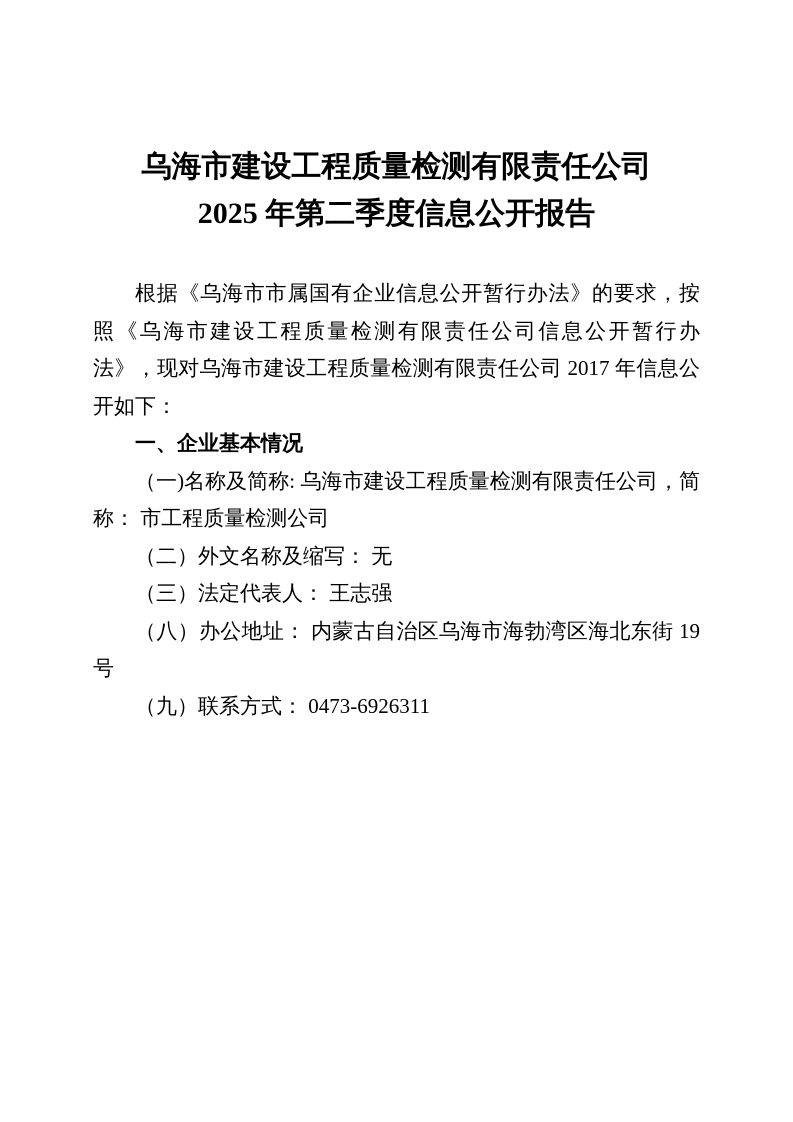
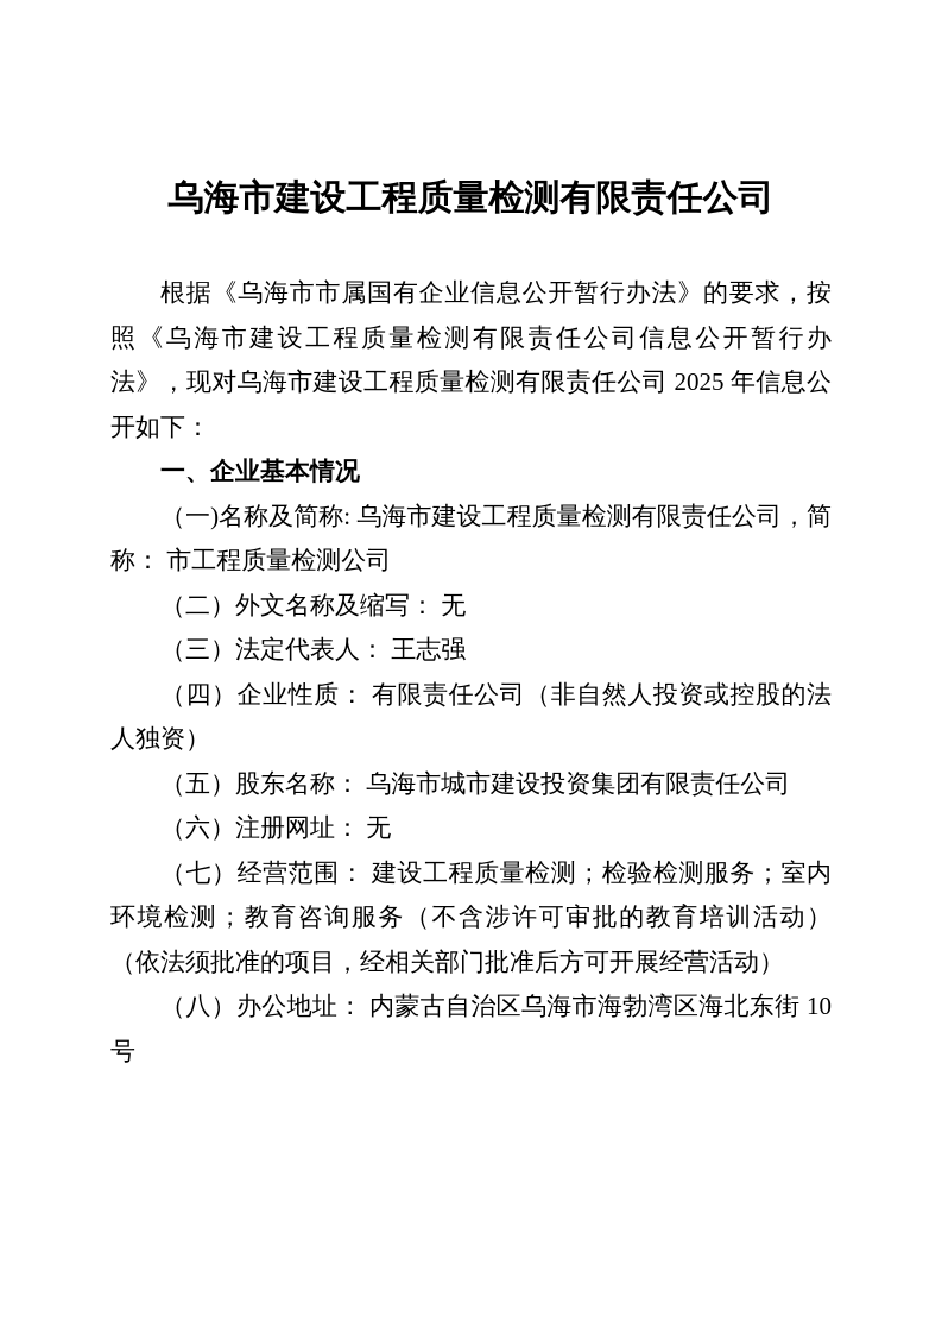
  乌海市建设工程质量检测有限责任公司
- 2025 年第二季度信息公开报告
- 根据《乌海市市属国有企业信息公开暂行办法》的要求，按照《乌海市建设工程质量检测有限责任公司信息公开暂行办法》，现对乌海市建设工程质量检测有限责任公司 2017 年信息公开如下：
+ 根据《乌海市市属国有企业信息公开暂行办法》的要求，按照《乌海市建设工程质量检测有限责任公司信息公开暂行办法》，现对乌海市建设工程质量检测有限责任公司 2025 年信息公开如下：
  一、企业基本情况
  （一)名称及简称: 乌海市建设工程质量检测有限责任公司，简称： 市工程质量检测公司
  （二）外文名称及缩写： 无
  （三）法定代表人： 王志强
+ （四）企业性质： 有限责任公司（非自然人投资或控股的法人独资）
+ （五）股东名称： 乌海市城市建设投资集团有限责任公司
+ （六）注册网址： 无
+ （七）经营范围： 建设工程质量检测；检验检测服务；室内环境检测；教育咨询服务（不含涉许可审批的教育培训活动）（依法须批准的项目，经相关部门批准后方可开展经营活动）
- （八）办公地址： 内蒙古自治区乌海市海勃湾区海北东街 19 号
+ （八）办公地址： 内蒙古自治区乌海市海勃湾区海北东街 10 号
- （九）联系方式： 0473-6926311
